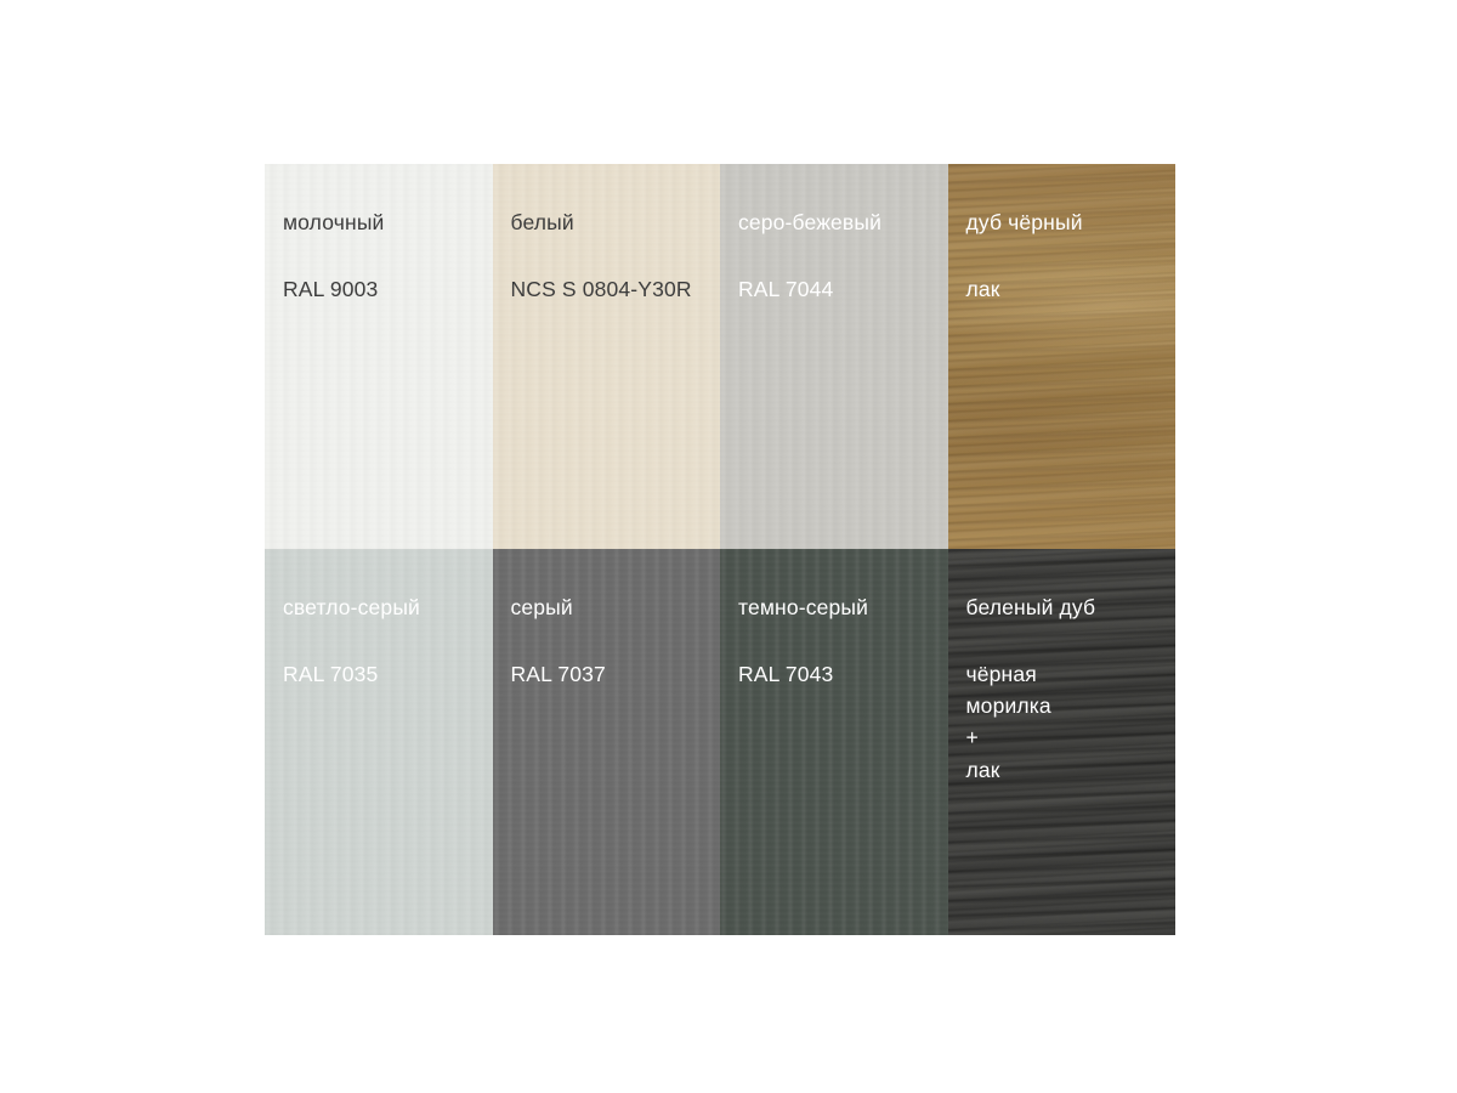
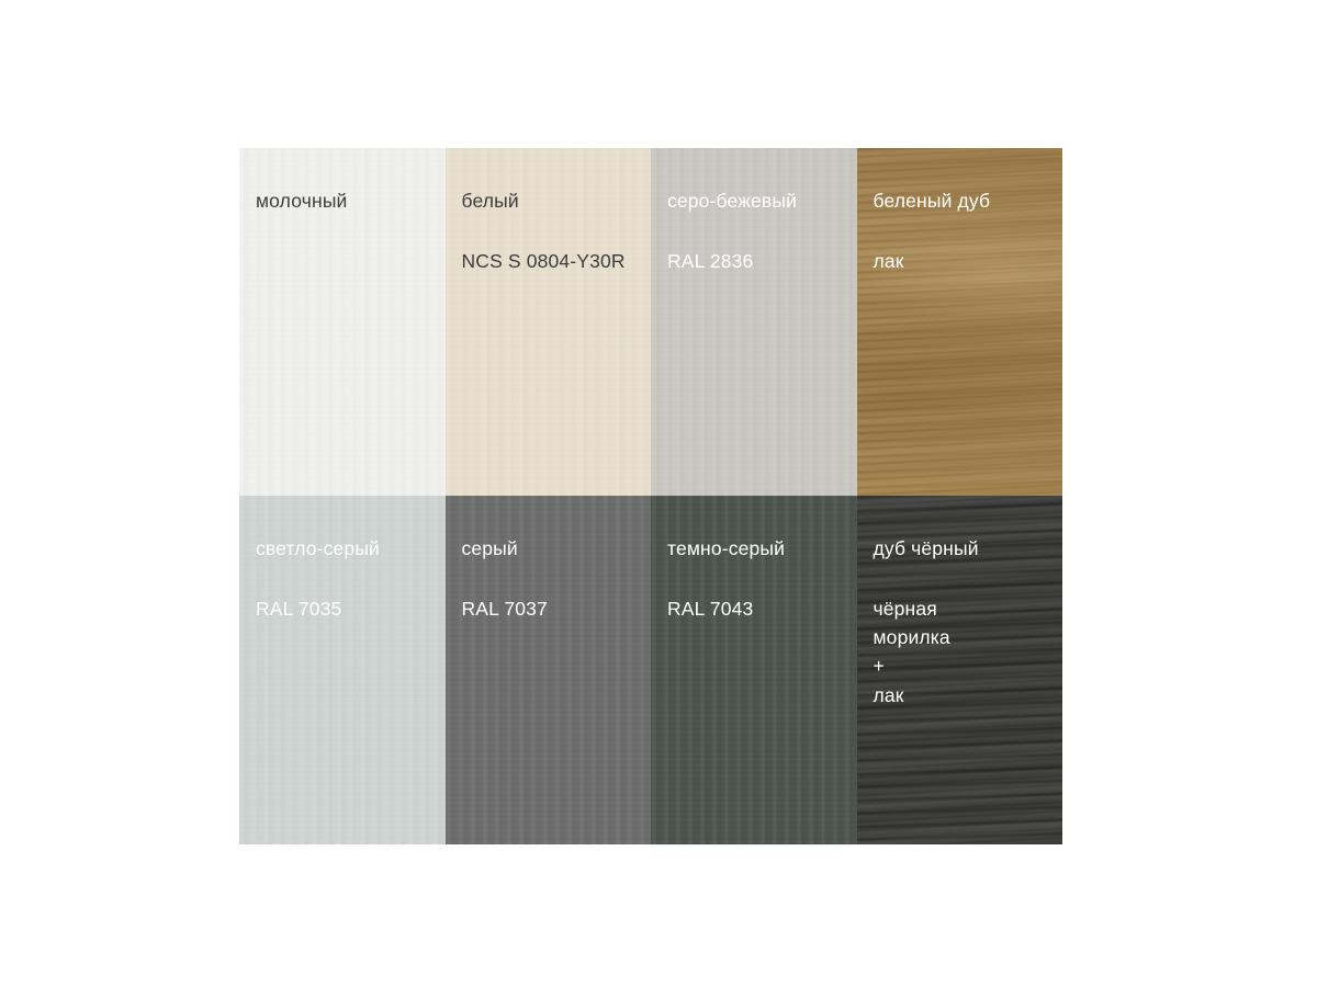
  молочный
- RAL 9003
  белый
  NCS S 0804-Y30R
  серо-бежевый
- RAL 7044
+ RAL 2836
- дуб чёрный
+ беленый дуб
  лак
  светло-серый
  RAL 7035
  серый
  RAL 7037
  темно-серый
  RAL 7043
- беленый дуб
+ дуб чёрный
  чёрная
  морилка
  +
  лак
